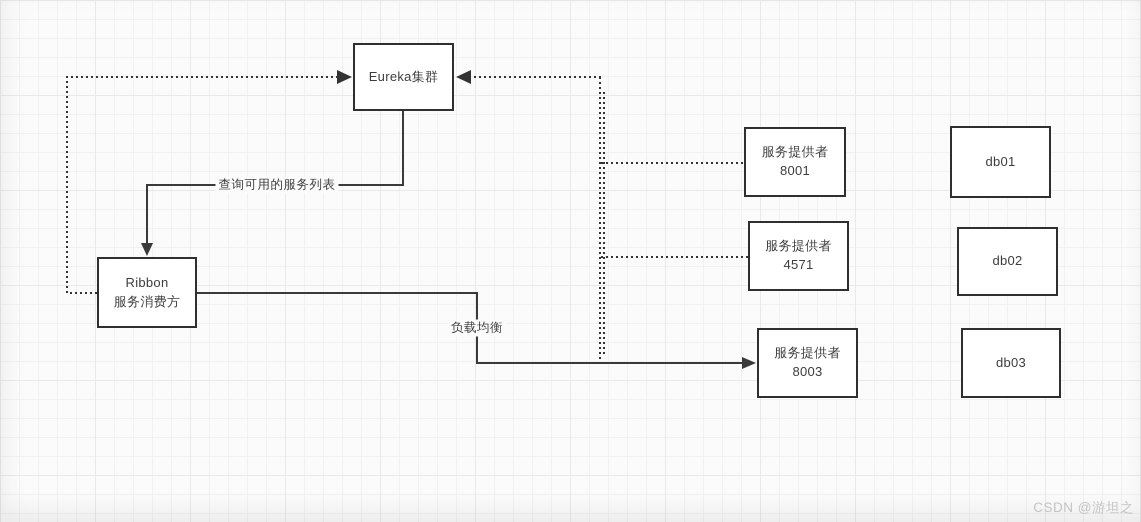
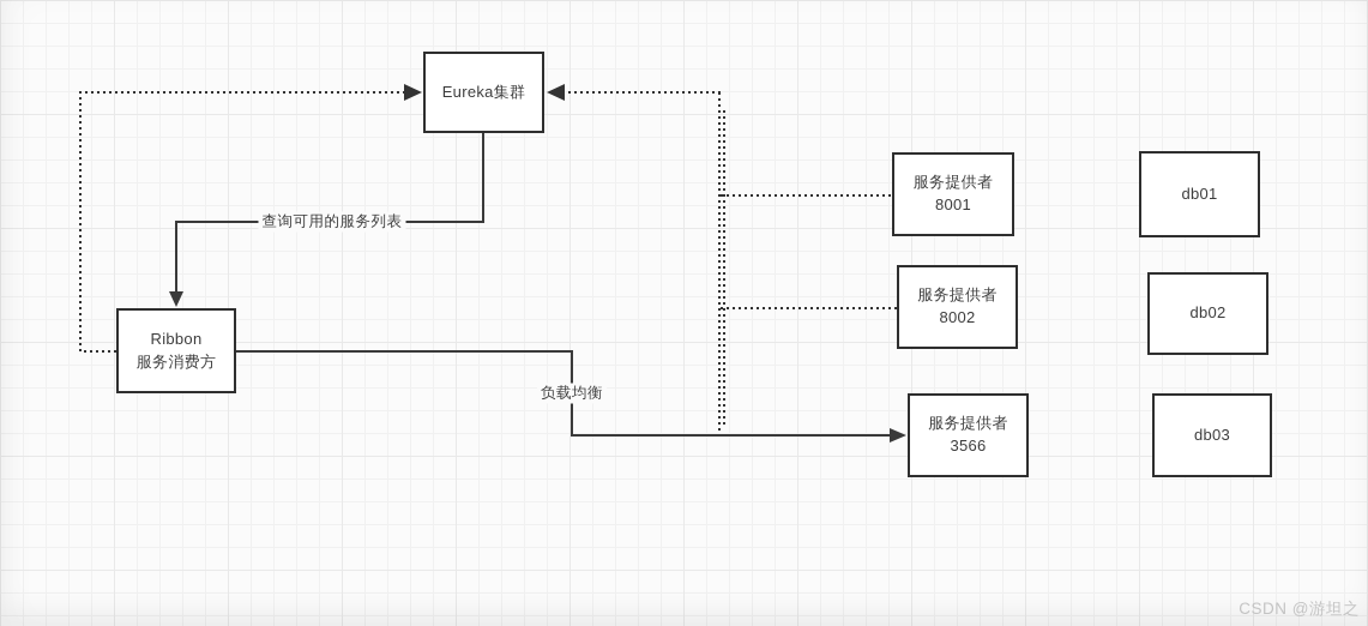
  Eureka集群
  Ribbon
  服务消费方
  服务提供者
  8001
  服务提供者
- 4571
+ 8002
  服务提供者
- 8003
+ 3566
  db01
  db02
  db03
  查询可用的服务列表
  负载均衡
  CSDN @游坦之
